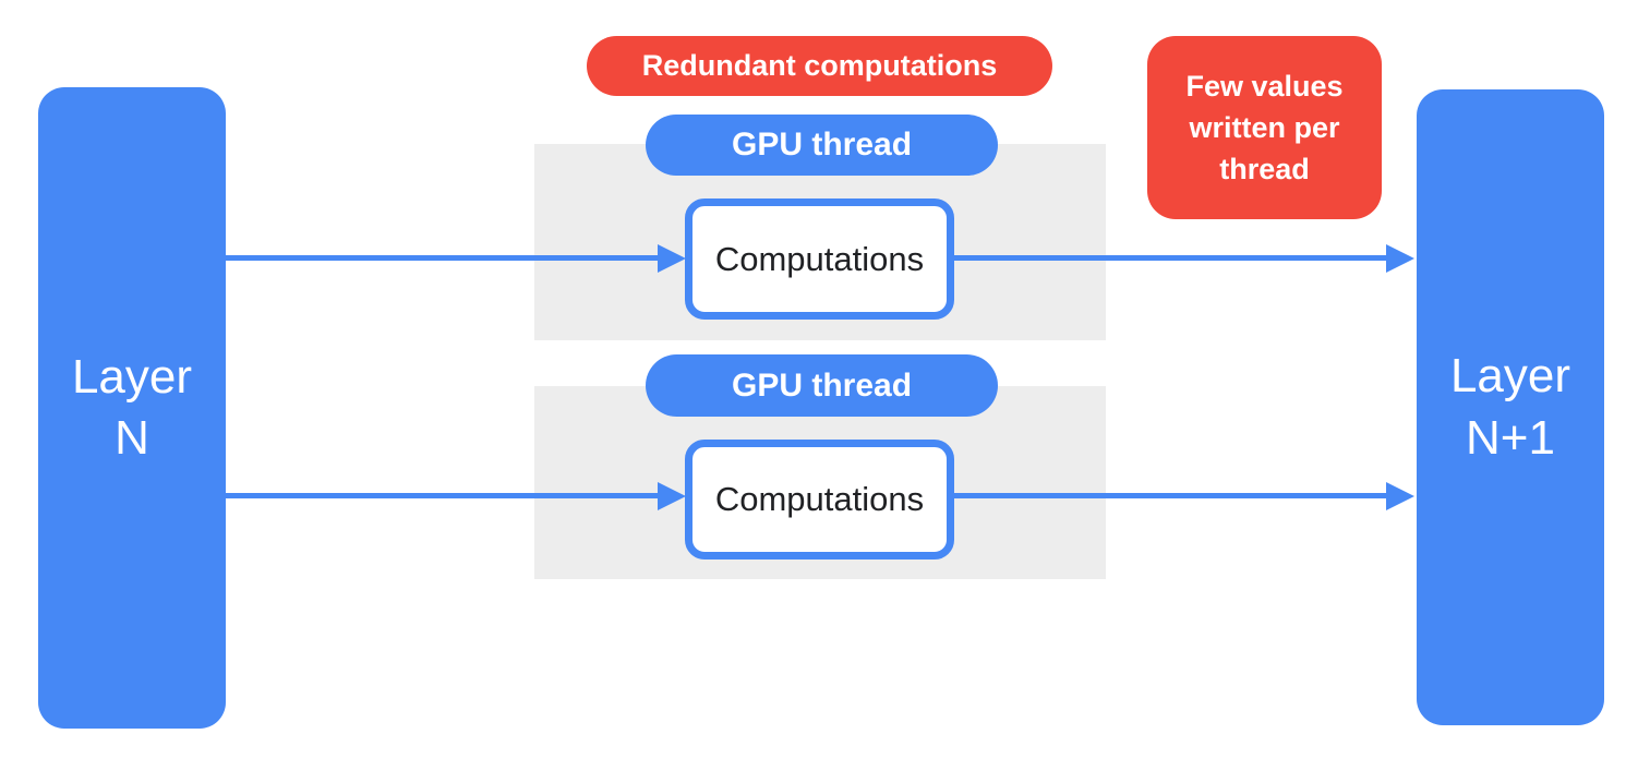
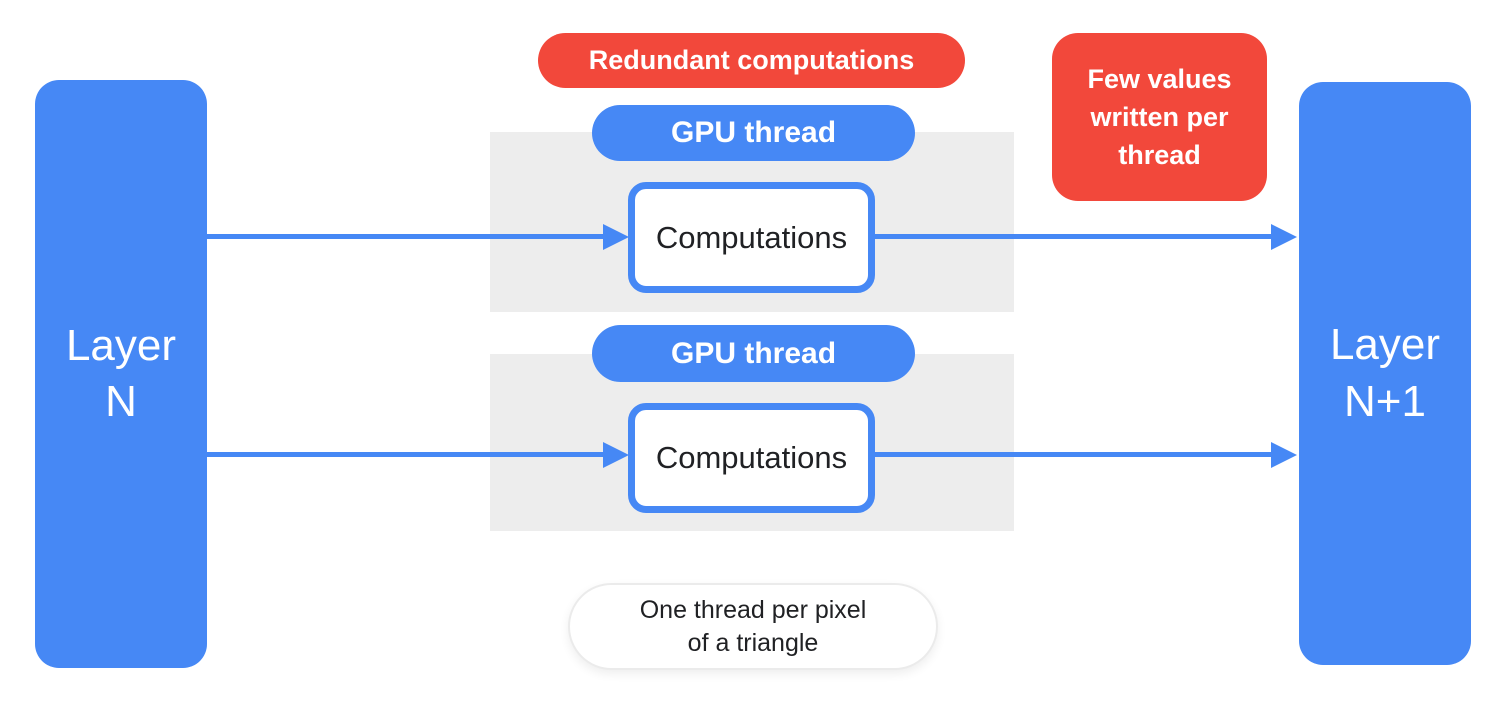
  Layer
  N
  Layer
  N+1
  Redundant computations
  Few values
  written per
  thread
  GPU thread
  GPU thread
  Computations
  Computations
+ One thread per pixel
+ of a triangle
